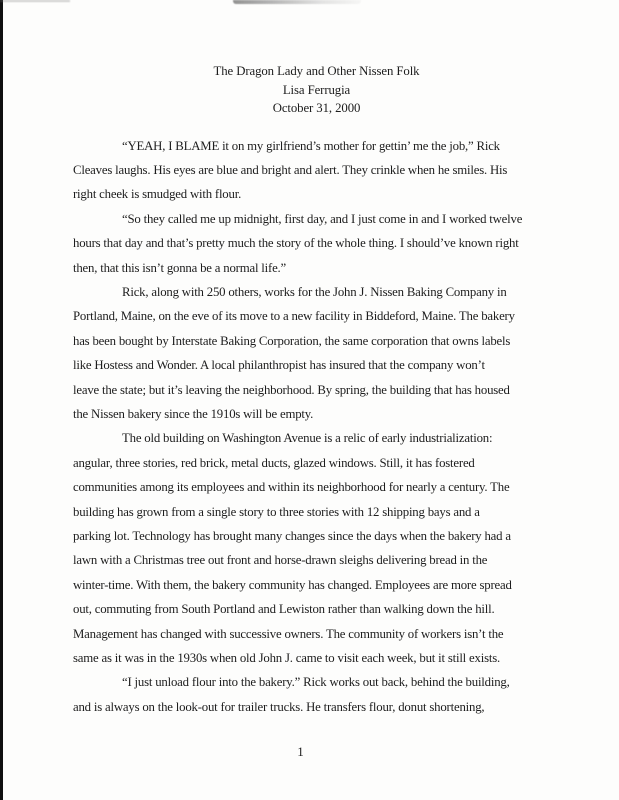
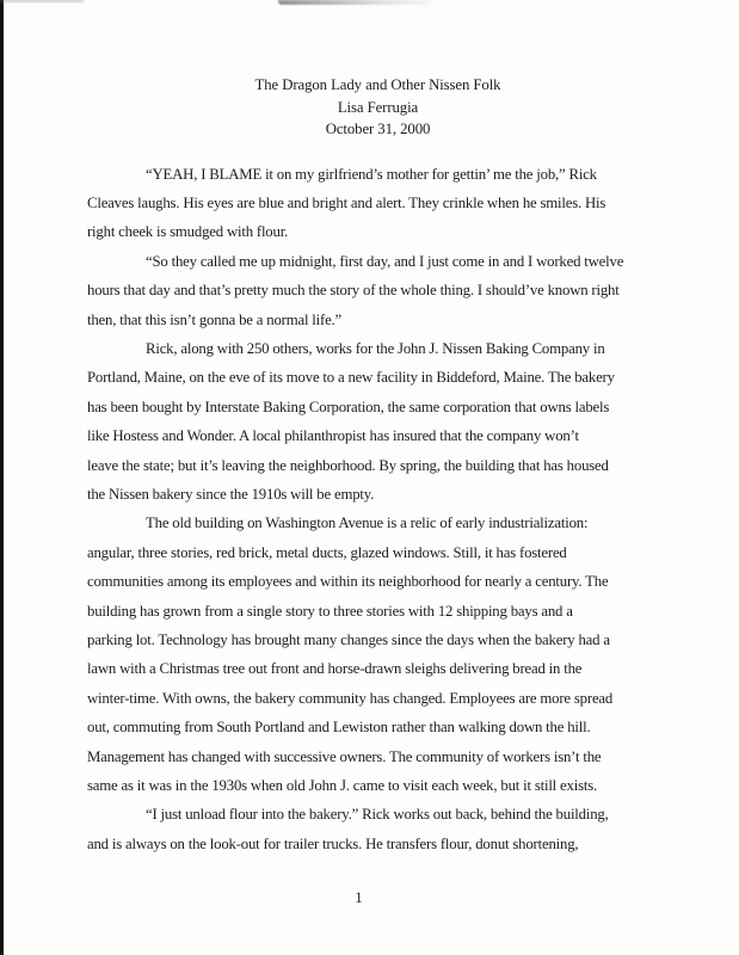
  The Dragon Lady and Other Nissen Folk
  Lisa Ferrugia
  October 31, 2000
  “YEAH, I BLAME it on my girlfriend’s mother for gettin’ me the job,” Rick
  Cleaves laughs. His eyes are blue and bright and alert. They crinkle when he smiles. His
  right cheek is smudged with flour.
  “So they called me up midnight, first day, and I just come in and I worked twelve
  hours that day and that’s pretty much the story of the whole thing. I should’ve known right
  then, that this isn’t gonna be a normal life.”
  Rick, along with 250 others, works for the John J. Nissen Baking Company in
  Portland, Maine, on the eve of its move to a new facility in Biddeford, Maine. The bakery
  has been bought by Interstate Baking Corporation, the same corporation that owns labels
  like Hostess and Wonder. A local philanthropist has insured that the company won’t
  leave the state; but it’s leaving the neighborhood. By spring, the building that has housed
  the Nissen bakery since the 1910s will be empty.
  The old building on Washington Avenue is a relic of early industrialization:
  angular, three stories, red brick, metal ducts, glazed windows. Still, it has fostered
  communities among its employees and within its neighborhood for nearly a century. The
  building has grown from a single story to three stories with 12 shipping bays and a
  parking lot. Technology has brought many changes since the days when the bakery had a
  lawn with a Christmas tree out front and horse-drawn sleighs delivering bread in the
- winter-time. With them, the bakery community has changed. Employees are more spread
+ winter-time. With owns, the bakery community has changed. Employees are more spread
  out, commuting from South Portland and Lewiston rather than walking down the hill.
  Management has changed with successive owners. The community of workers isn’t the
  same as it was in the 1930s when old John J. came to visit each week, but it still exists.
  “I just unload flour into the bakery.” Rick works out back, behind the building,
  and is always on the look-out for trailer trucks. He transfers flour, donut shortening,
  1
